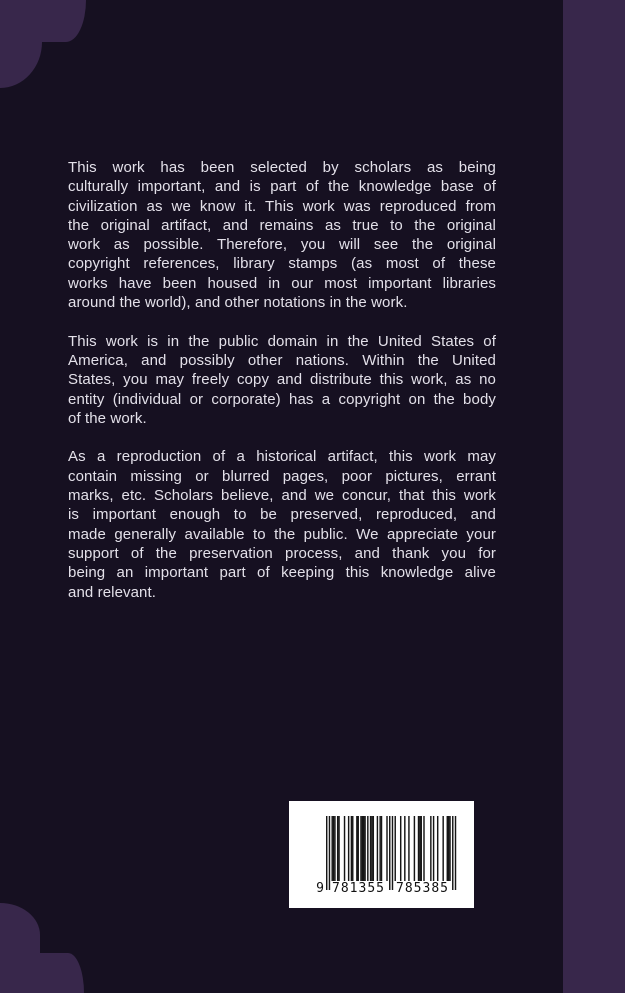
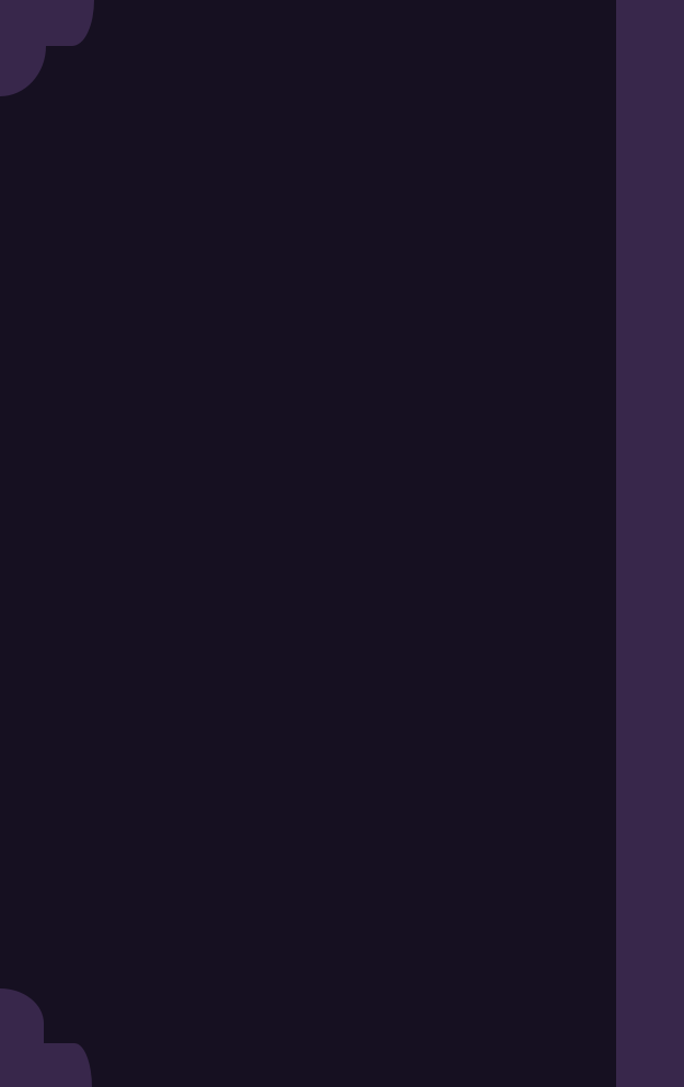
- This work has been selected by scholars as being
- culturally important, and is part of the knowledge base of
- civilization as we know it. This work was reproduced from
- the original artifact, and remains as true to the original
- work as possible. Therefore, you will see the original
- copyright references, library stamps (as most of these
- works have been housed in our most important libraries
- around the world), and other notations in the work.
- This work is in the public domain in the United States of
- America, and possibly other nations. Within the United
- States, you may freely copy and distribute this work, as no
- entity (individual or corporate) has a copyright on the body
- of the work.
- As a reproduction of a historical artifact, this work may
- contain missing or blurred pages, poor pictures, errant
- marks, etc. Scholars believe, and we concur, that this work
- is important enough to be preserved, reproduced, and
- made generally available to the public. We appreciate your
- support of the preservation process, and thank you for
- being an important part of keeping this knowledge alive
- and relevant.
- 9
- 781355
- 785385
